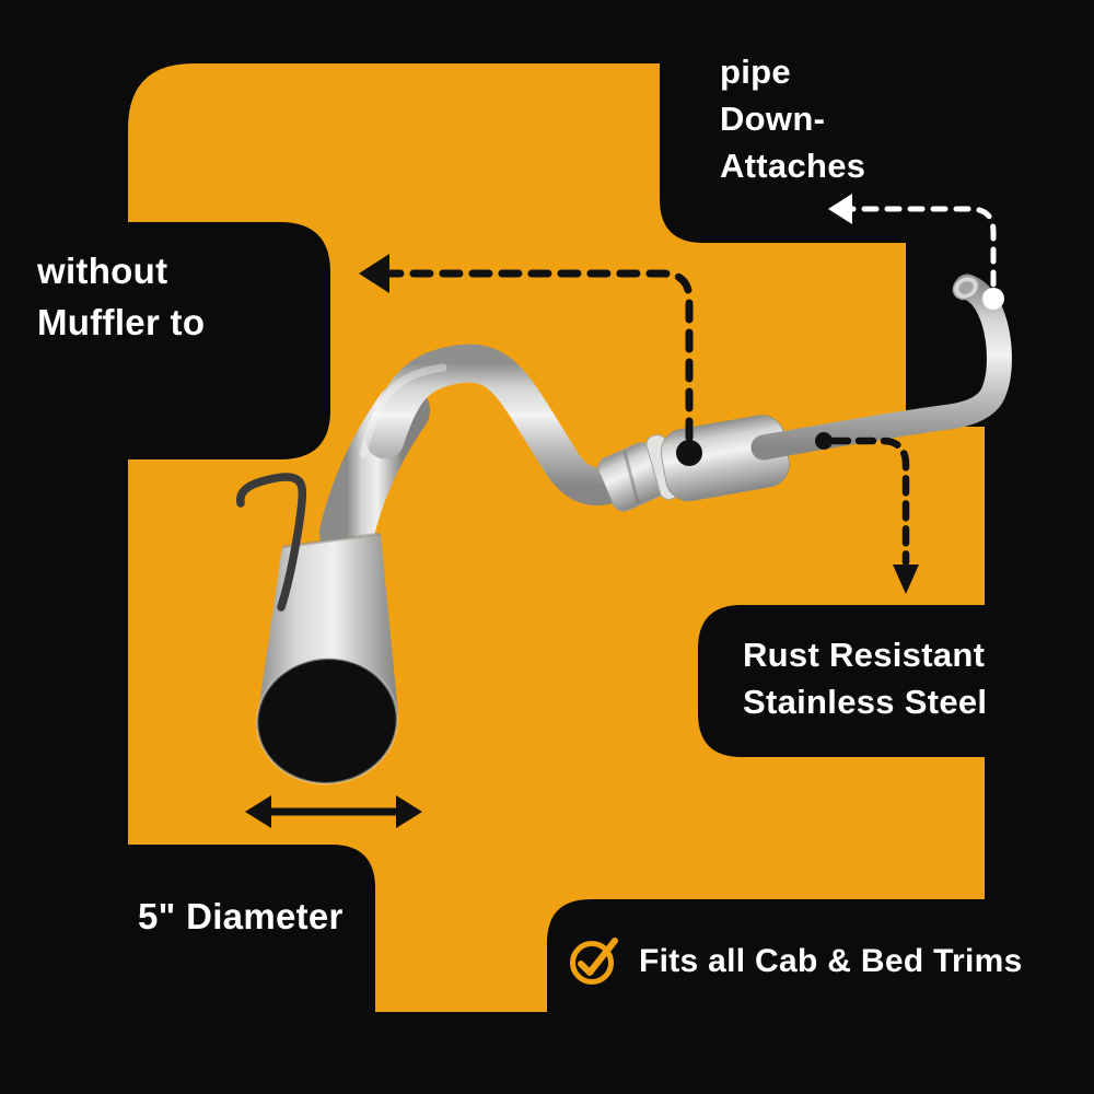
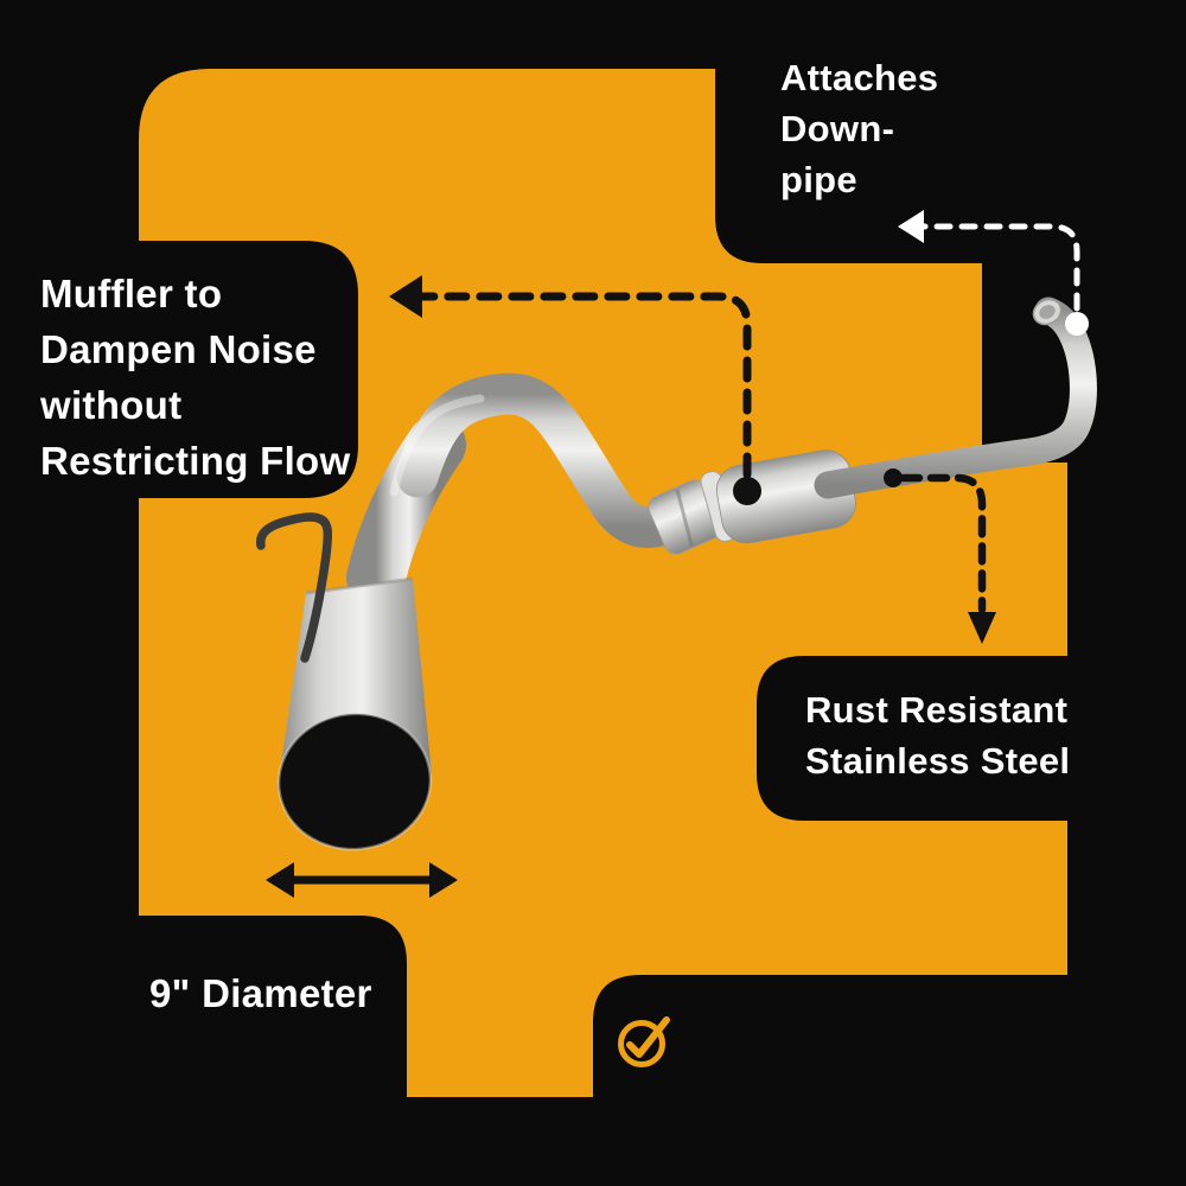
- pipe
+ Attaches
  Down-
- Attaches
+ pipe
- without
+ Muffler to
+ Dampen Noise
- Muffler to
+ without
+ Restricting Flow
  Rust Resistant
  Stainless Steel
- 5" Diameter
+ 9" Diameter
- Fits all Cab & Bed Trims
